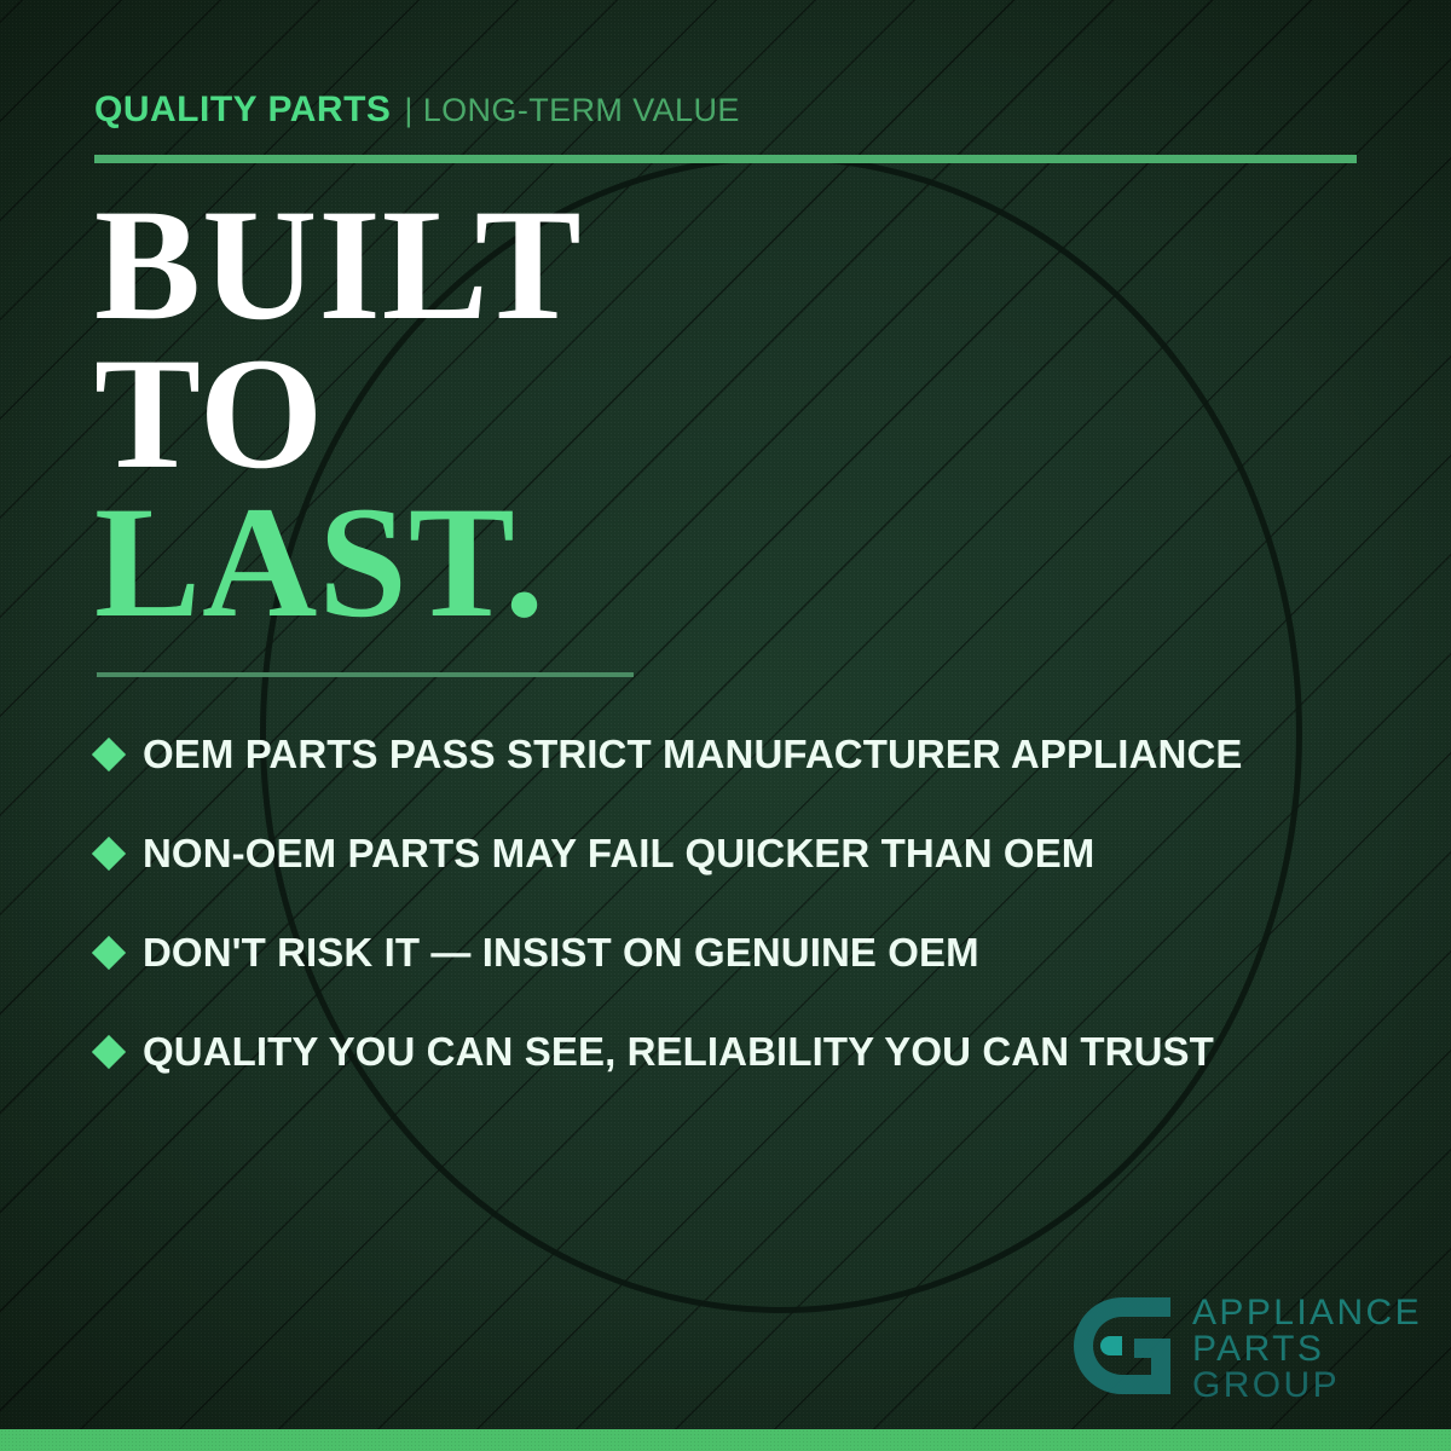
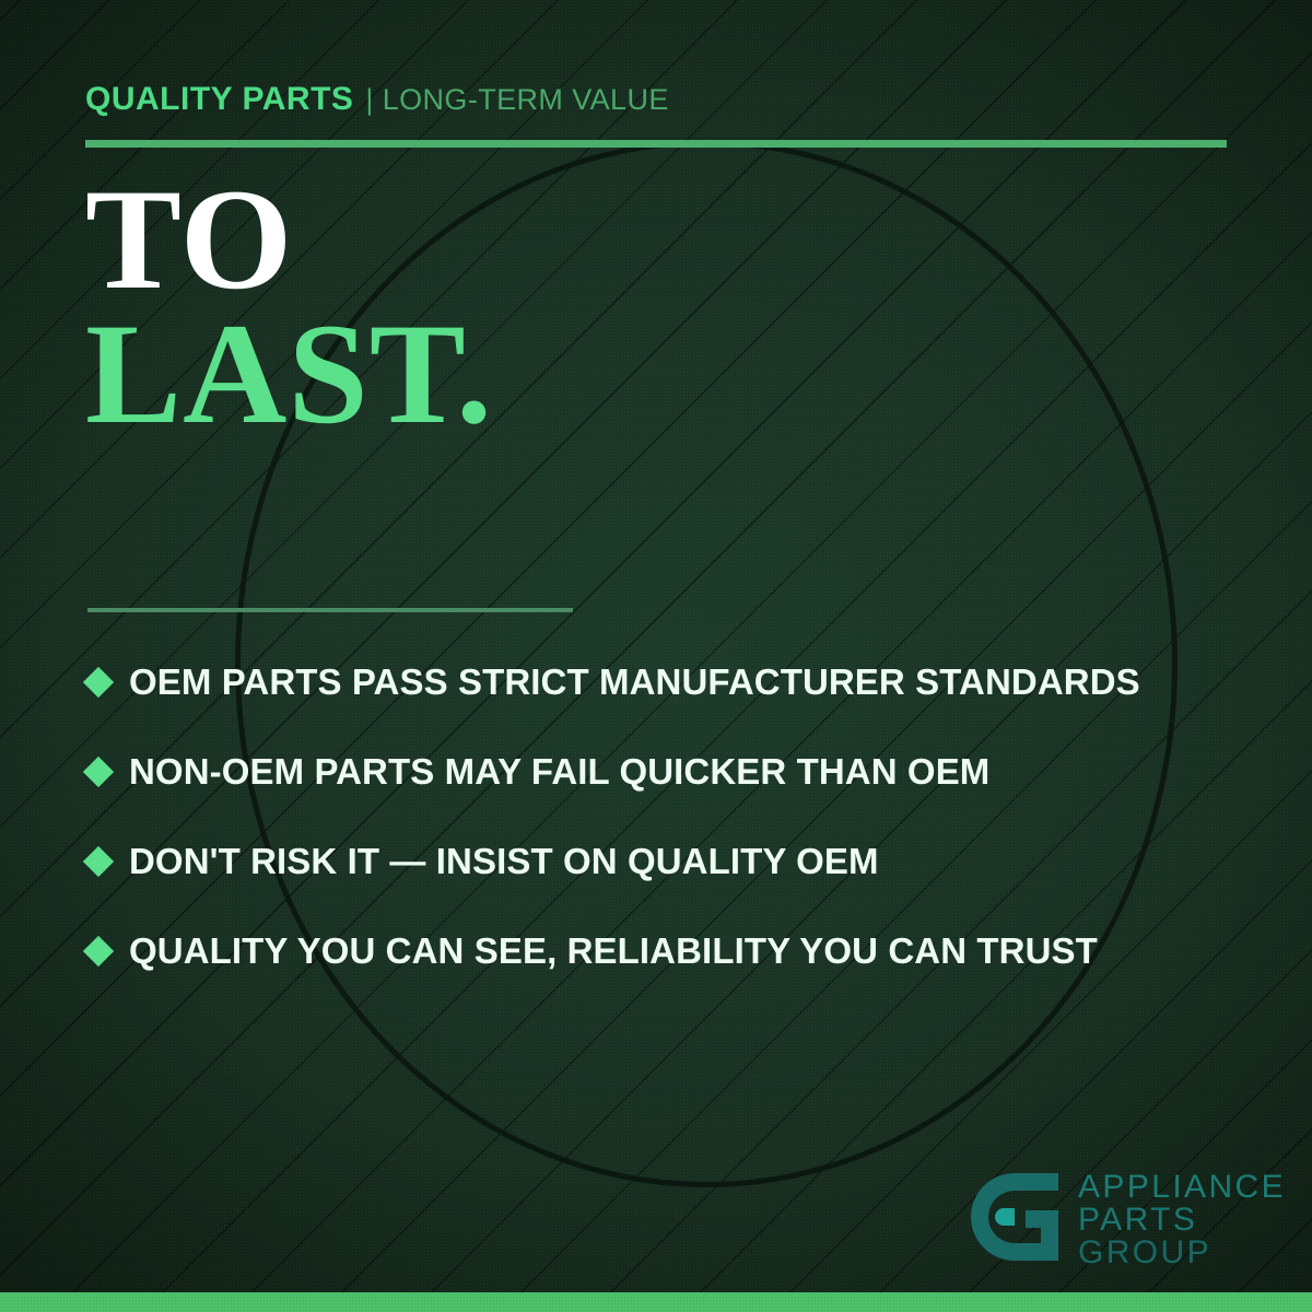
  QUALITY PARTS
  | LONG-TERM VALUE
- BUILT
  TO
  LAST.
- OEM PARTS PASS STRICT MANUFACTURER APPLIANCE
+ OEM PARTS PASS STRICT MANUFACTURER STANDARDS
  NON-OEM PARTS MAY FAIL QUICKER THAN OEM
- DON'T RISK IT — INSIST ON GENUINE OEM
+ DON'T RISK IT — INSIST ON QUALITY OEM
  QUALITY YOU CAN SEE, RELIABILITY YOU CAN TRUST
  APPLIANCE
  PARTS
  GROUP
